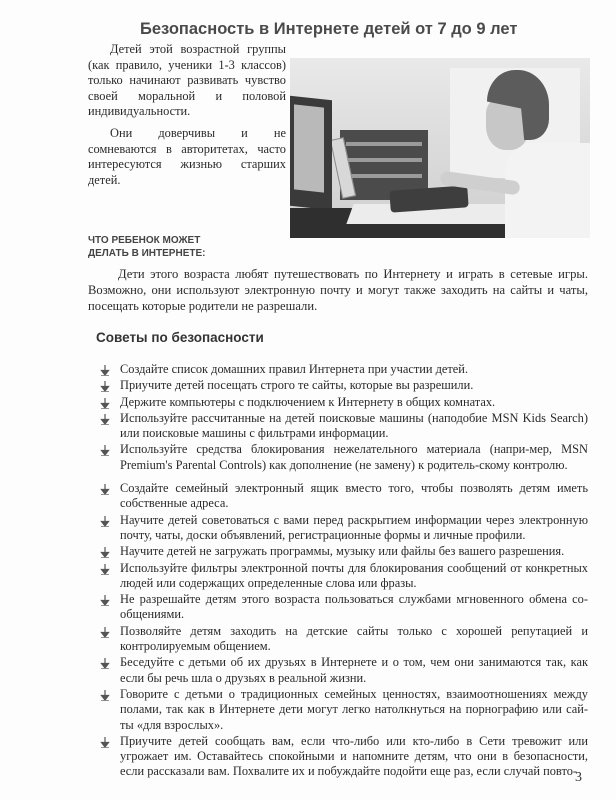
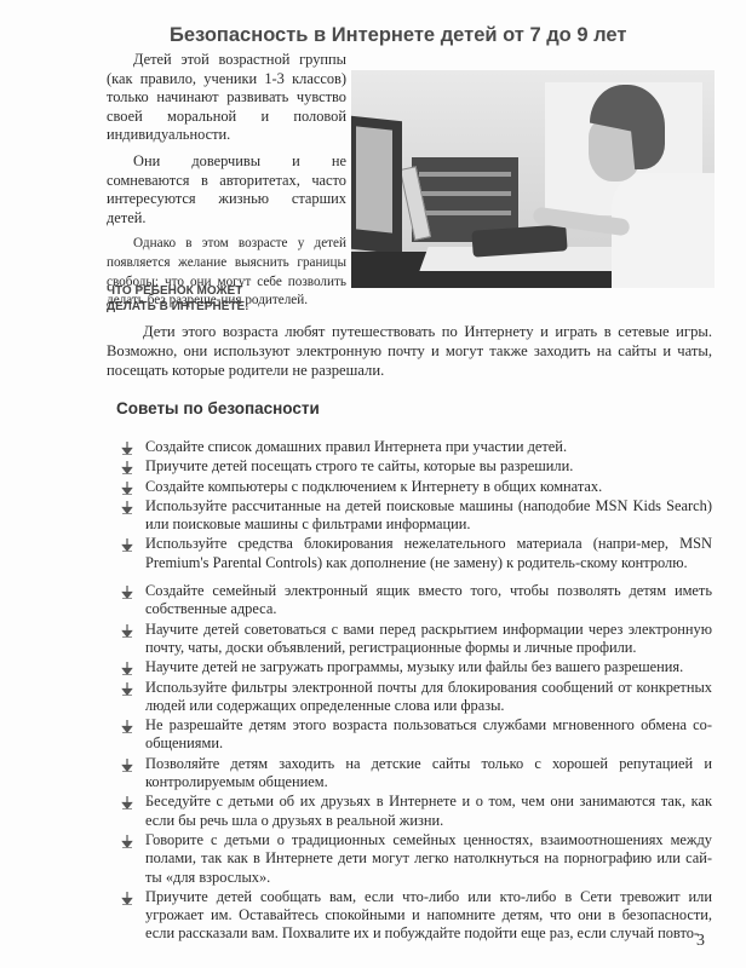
  Безопасность в Интернете детей от 7 до 9 лет
  Детей этой возрастной группы (как правило, ученики 1-3 классов) только начинают развивать чувство своей моральной и половой индивидуальности.
  Они доверчивы и не сомневаются в авторитетах, часто интересуются жизнью старших детей.
+ Однако в этом возрасте у детей появляется желание выяснить границы свободы: что они могут себе позволить делать без разреше-ния родителей.
  ЧТО РЕБЕНОК МОЖЕТ
  ДЕЛАТЬ В ИНТЕРНЕТЕ:
  Дети этого возраста любят путешествовать по Интернету и играть в сетевые игры. Возможно, они используют электронную почту и могут также заходить на сайты и чаты, посещать которые родители не разрешали.
  Советы по безопасности
  Создайте список домашних правил Интернета при участии детей.
  Приучите детей посещать строго те сайты, которые вы разрешили.
- Держите компьютеры с подключением к Интернету в общих комнатах.
+ Создайте компьютеры с подключением к Интернету в общих комнатах.
  Используйте рассчитанные на детей поисковые машины (наподобие MSN Kids Search) или поисковые машины с фильтрами информации.
  Используйте средства блокирования нежелательного материала (напри-мер, MSN Premium's Parental Controls) как дополнение (не замену) к родитель-скому контролю.
  Создайте семейный электронный ящик вместо того, чтобы позволять детям иметь собственные адреса.
  Научите детей советоваться с вами перед раскрытием информации через электронную почту, чаты, доски объявлений, регистрационные формы и личные профили.
  Научите детей не загружать программы, музыку или файлы без вашего разрешения.
  Используйте фильтры электронной почты для блокирования сообщений от конкретных людей или содержащих определенные слова или фразы.
  Не разрешайте детям этого возраста пользоваться службами мгновенного обмена со-общениями.
  Позволяйте детям заходить на детские сайты только с хорошей репутацией и контролируемым общением.
  Беседуйте с детьми об их друзьях в Интернете и о том, чем они занимаются так, как если бы речь шла о друзьях в реальной жизни.
  Говорите с детьми о традиционных семейных ценностях, взаимоотношениях между полами, так как в Интернете дети могут легко натолкнуться на порнографию или сай-ты «для взрослых».
  Приучите детей сообщать вам, если что-либо или кто-либо в Сети тревожит или угрожает им. Оставайтесь спокойными и напомните детям, что они в безопасности, если рассказали вам. Похвалите их и побуждайте подойти еще раз, если случай повто-
  3
